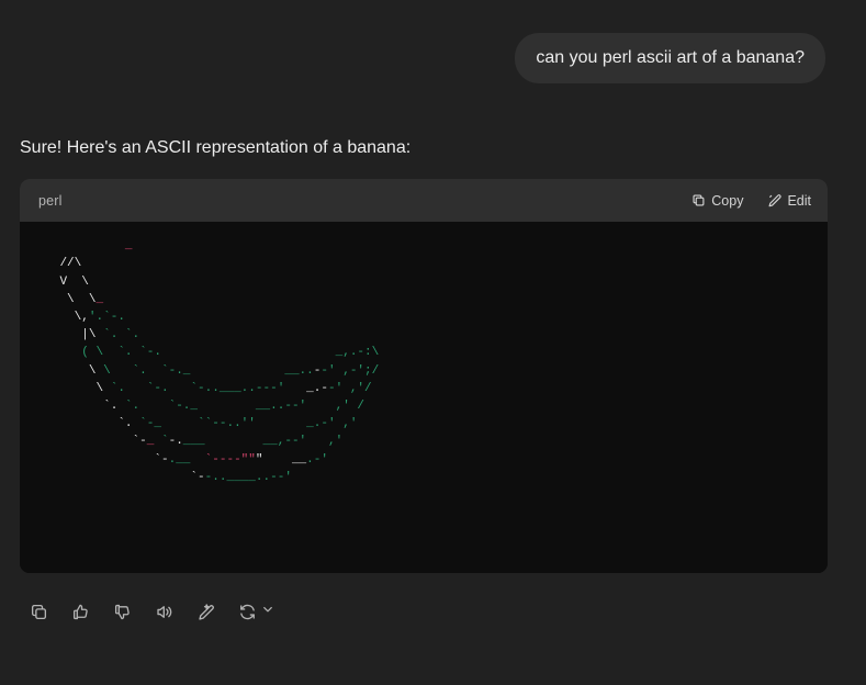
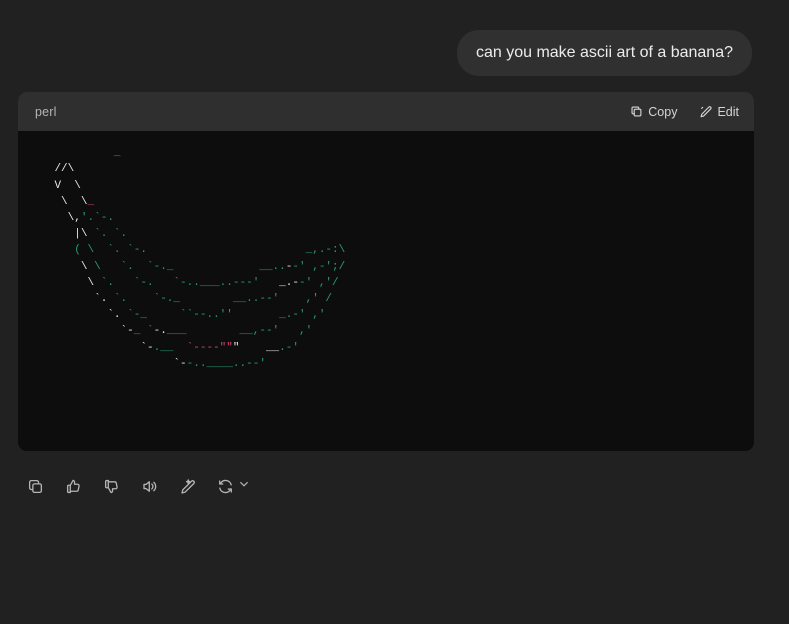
- can you perl ascii art of a banana?
+ can you make ascii art of a banana?
- Sure! Here's an ASCII representation of a banana:
  perl
  Copy
  Edit
  _ //\ V \ \ \_ \,'.`-. |\ `. `. ( \ `. `-. _,.-:\ \ \ `. `-._ __..--' ,-';/ \ `. `-. `-..___..---' _.--' ,'/ `. `. `-._ __..--' ,' / `. `-_ ``--..'' _.-' ,' `-_ `-.___ __,--' ,' `-.__ `----""" __.-' `--..____..--'
